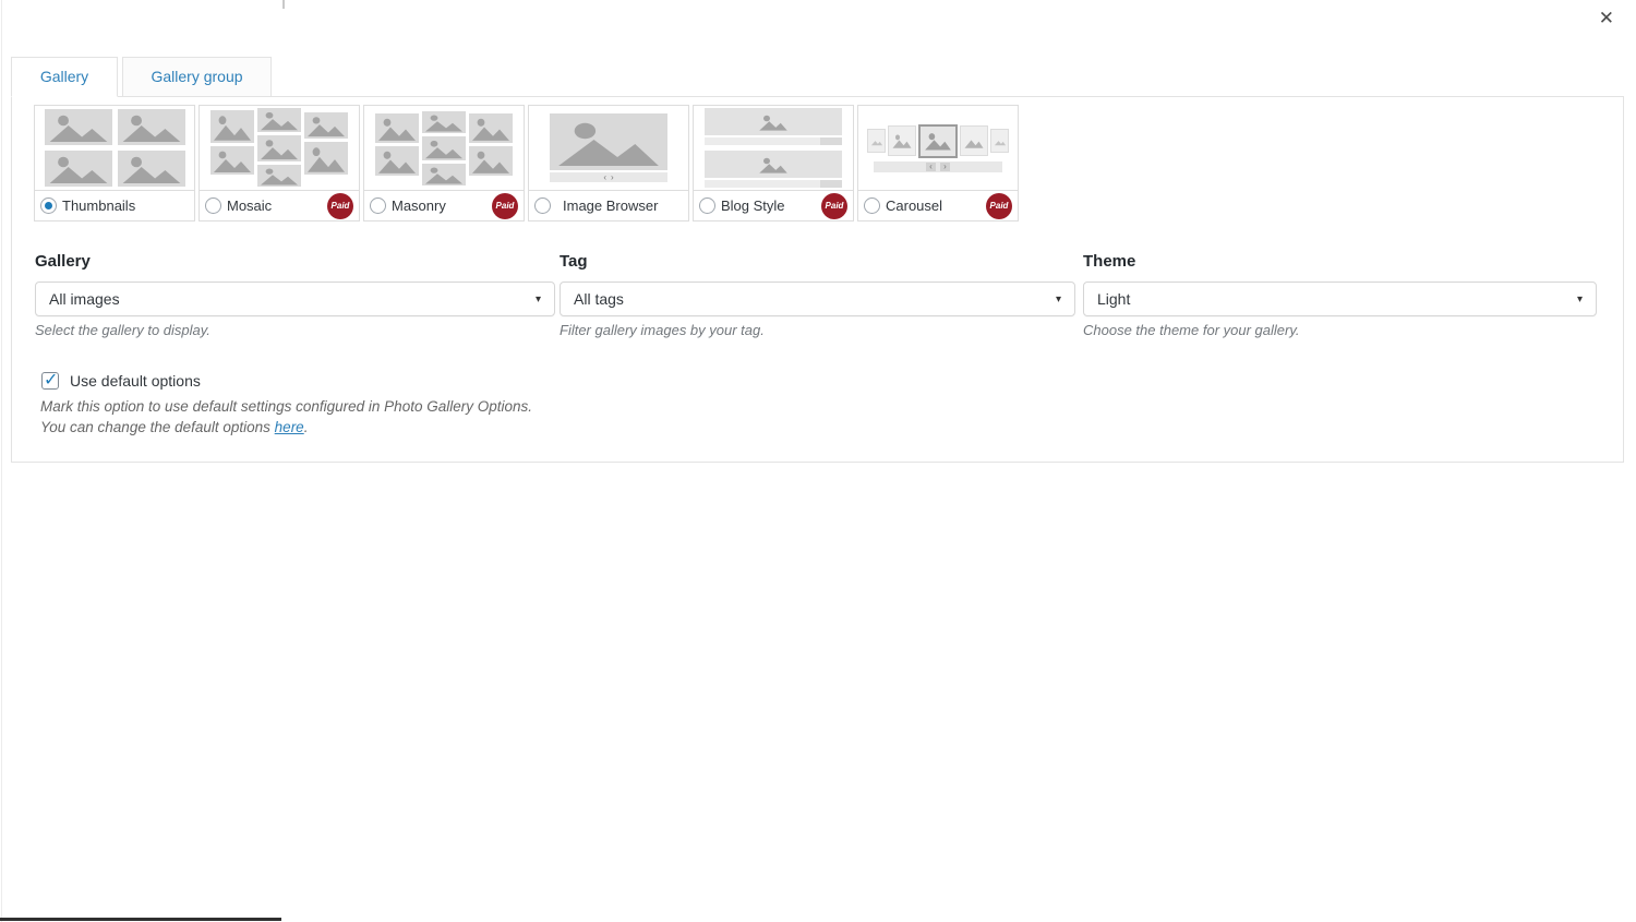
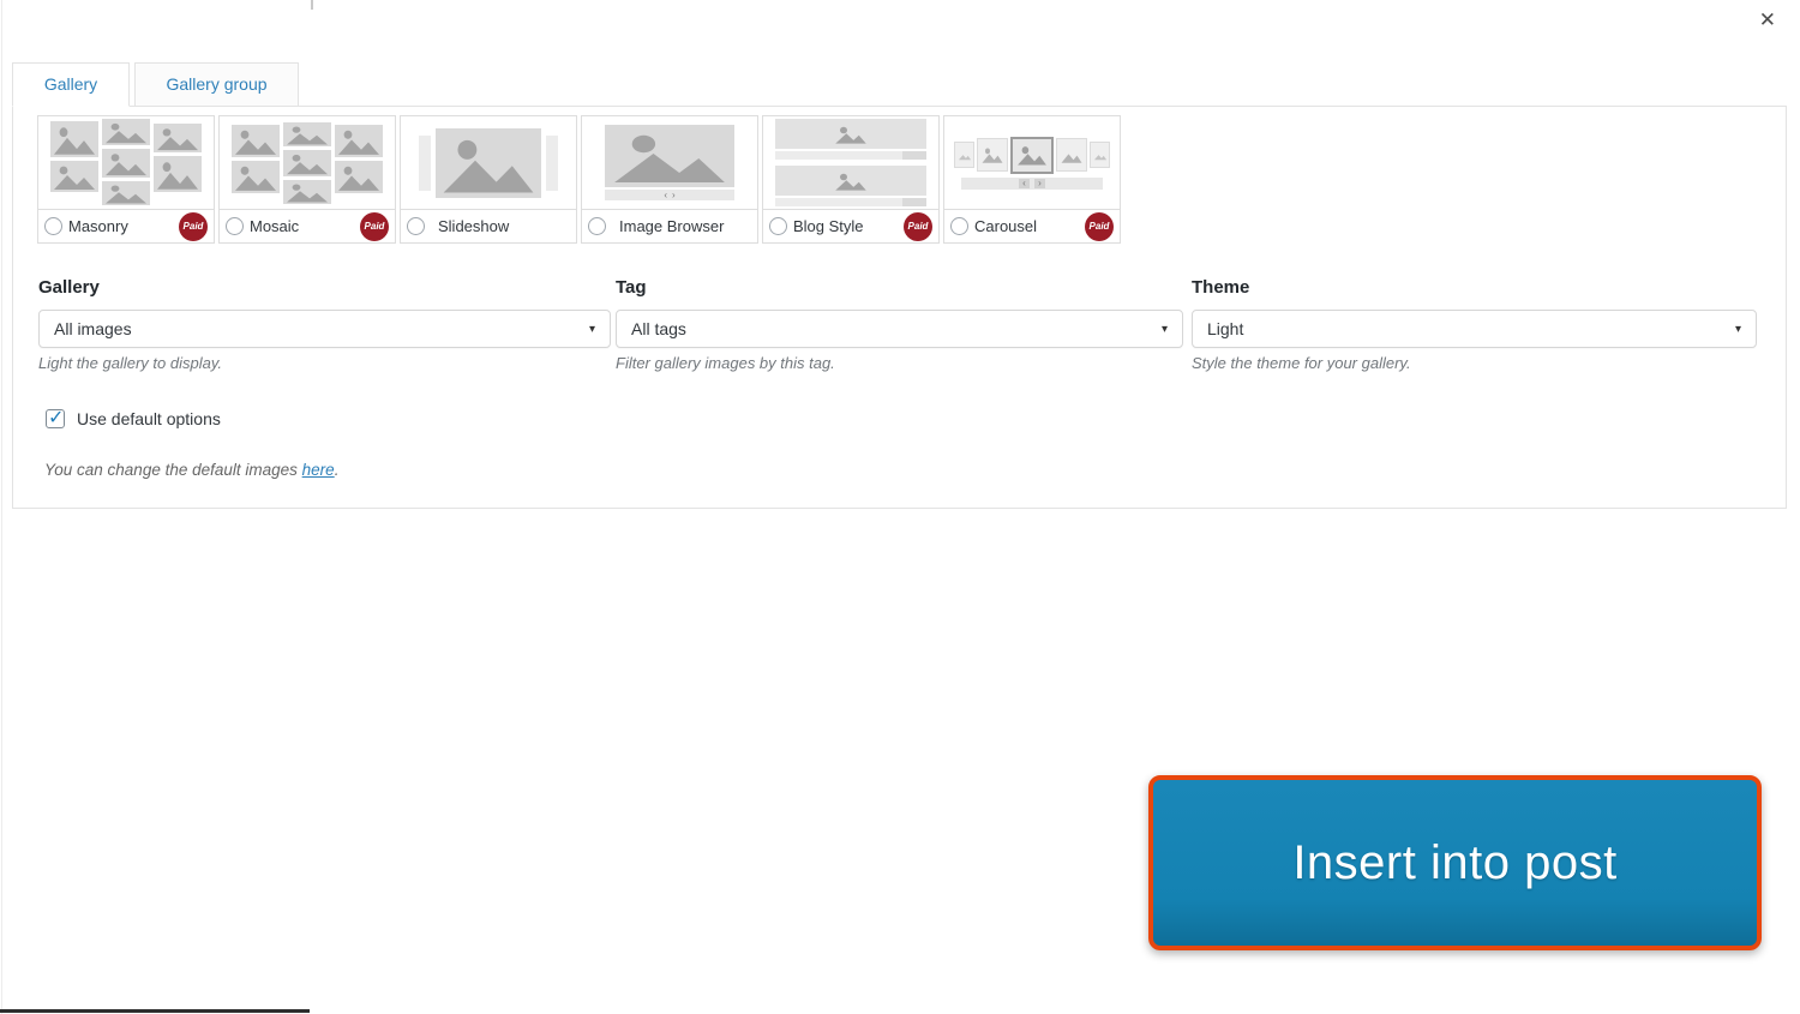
  ✕
  Gallery
  Gallery group
- Thumbnails
- Mosaic
+ Masonry
  Paid
- Masonry
+ Mosaic
  Paid
+ Slideshow
  ‹
  ›
  Image Browser
  Blog Style
  Paid
  ‹
  ›
  Carousel
  Paid
  Gallery
  All images
  ▾
- Select the gallery to display.
+ Light the gallery to display.
  Tag
  All tags
  ▾
- Filter gallery images by your tag.
+ Filter gallery images by this tag.
  Theme
  Light
  ▾
- Choose the theme for your gallery.
+ Style the theme for your gallery.
  ✓
  Use default options
- Mark this option to use default settings configured in Photo Gallery Options.
- You can change the default options here.
+ You can change the default images here.
+ Insert into post
